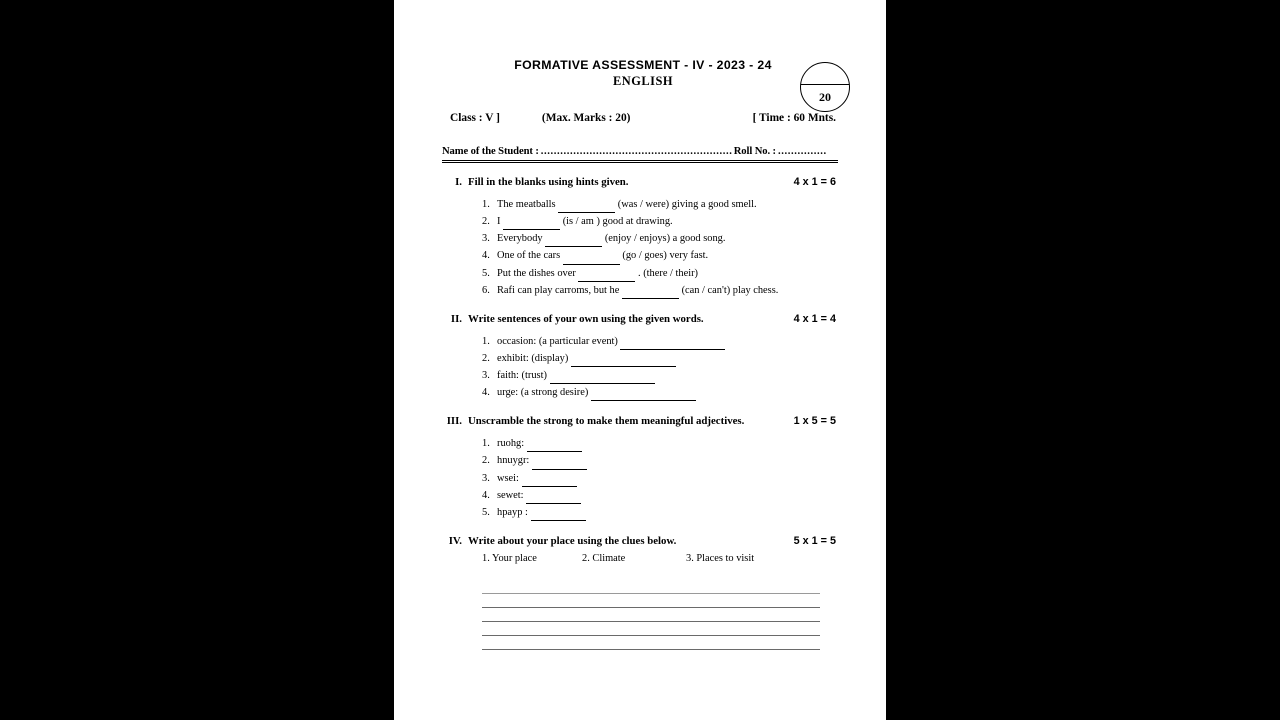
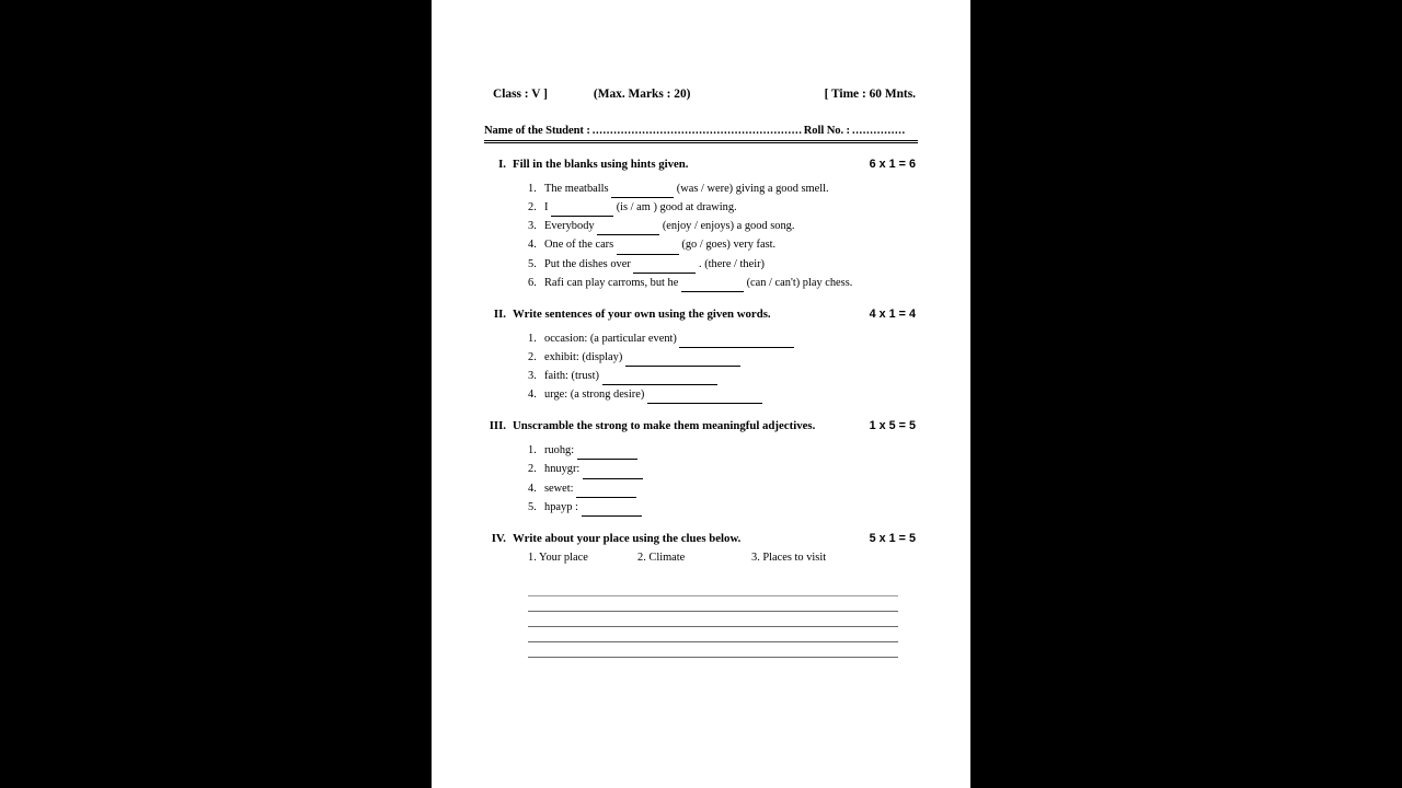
- FORMATIVE ASSESSMENT - IV - 2023 - 24
- ENGLISH
- 20
  Class : V ]
  (Max. Marks : 20)
  [ Time : 60 Mnts.
  Name of the Student :
  ...........................................................
  Roll No. :
  ...............
  I.
  Fill in the blanks using hints given.
- 4 x 1 = 6
+ 6 x 1 = 6
  1. The meatballs (was / were) giving a good smell.
  2. I (is / am ) good at drawing.
  3. Everybody (enjoy / enjoys) a good song.
  4. One of the cars (go / goes) very fast.
  5. Put the dishes over . (there / their)
  6. Rafi can play carroms, but he (can / can't) play chess.
  II.
  Write sentences of your own using the given words.
  4 x 1 = 4
  1. occasion: (a particular event)
  2. exhibit: (display)
  3. faith: (trust)
  4. urge: (a strong desire)
  III.
  Unscramble the strong to make them meaningful adjectives.
  1 x 5 = 5
  1. ruohg:
  2. hnuygr:
- 3. wsei:
  4. sewet:
  5. hpayp :
  IV.
  Write about your place using the clues below.
  5 x 1 = 5
  1. Your place
  2. Climate
  3. Places to visit
